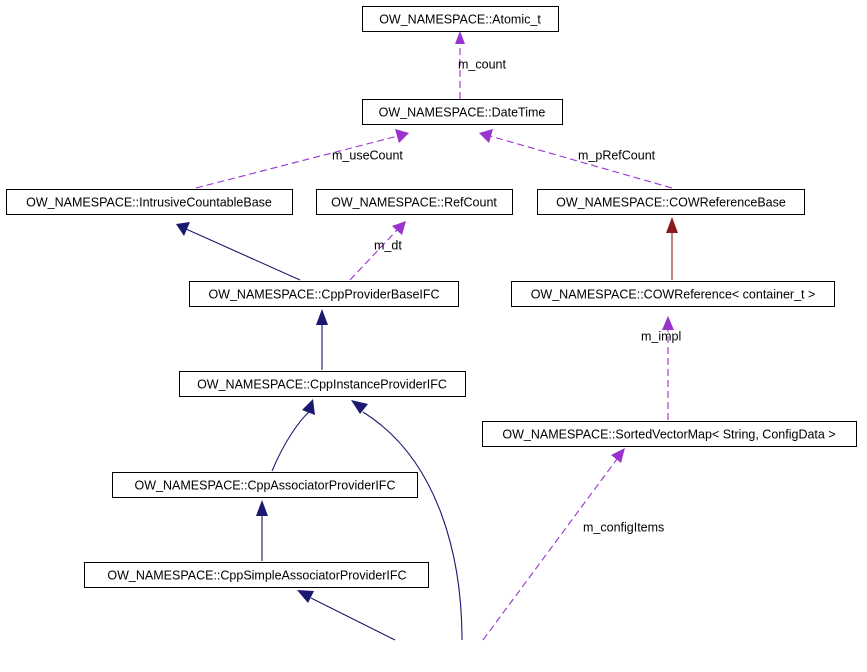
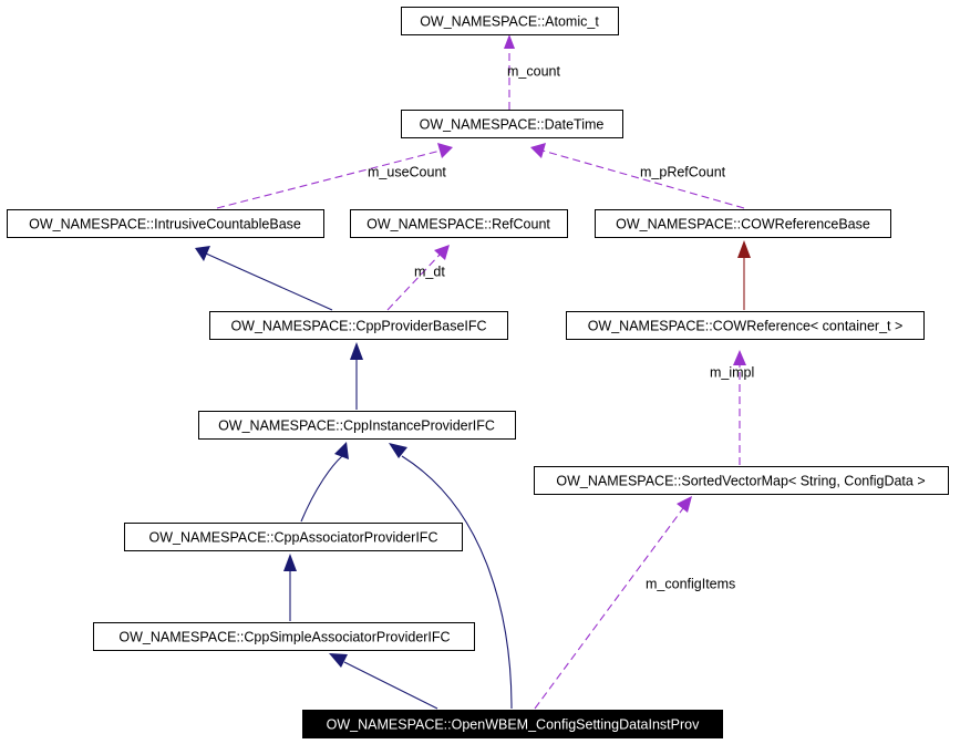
  OW_NAMESPACE::Atomic_t
  OW_NAMESPACE::DateTime
  OW_NAMESPACE::IntrusiveCountableBase
  OW_NAMESPACE::RefCount
  OW_NAMESPACE::COWReferenceBase
  OW_NAMESPACE::CppProviderBaseIFC
  OW_NAMESPACE::COWReference< container_t >
  OW_NAMESPACE::CppInstanceProviderIFC
  OW_NAMESPACE::SortedVectorMap< String, ConfigData >
  OW_NAMESPACE::CppAssociatorProviderIFC
  OW_NAMESPACE::CppSimpleAssociatorProviderIFC
+ OW_NAMESPACE::OpenWBEM_ConfigSettingDataInstProv
  m_count
  m_useCount
  m_pRefCount
  m_dt
  m_impl
  m_configItems
